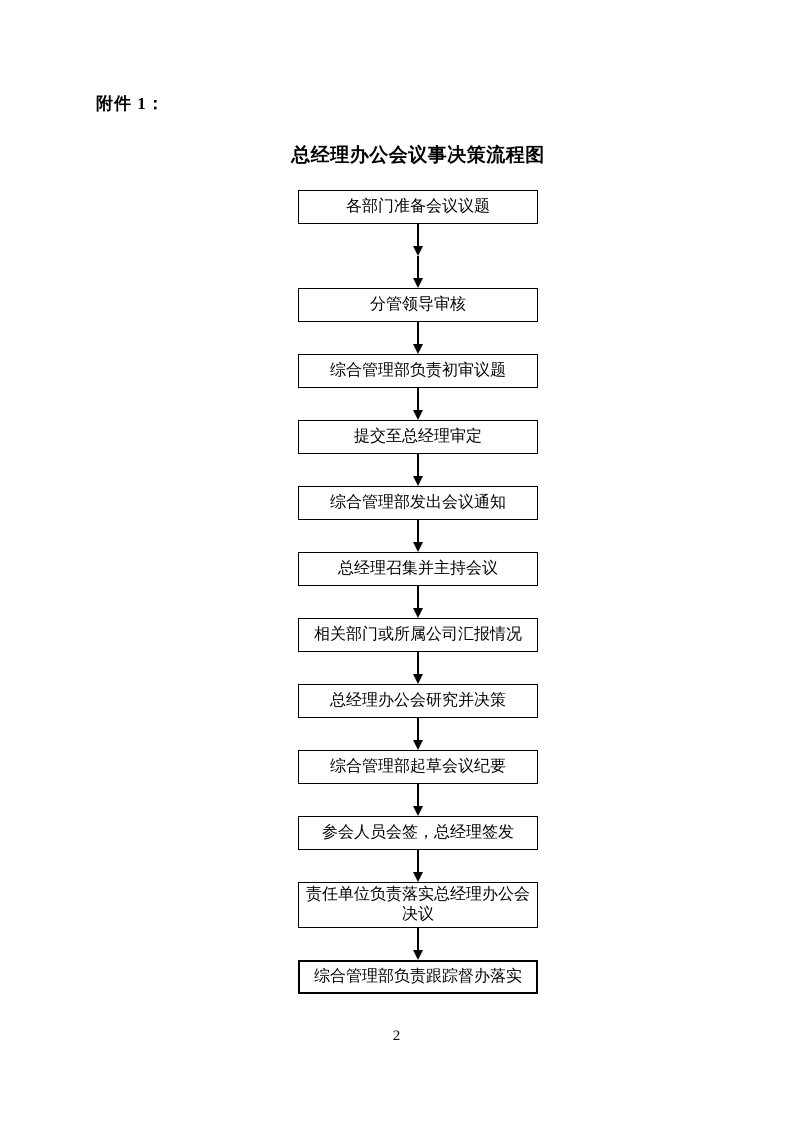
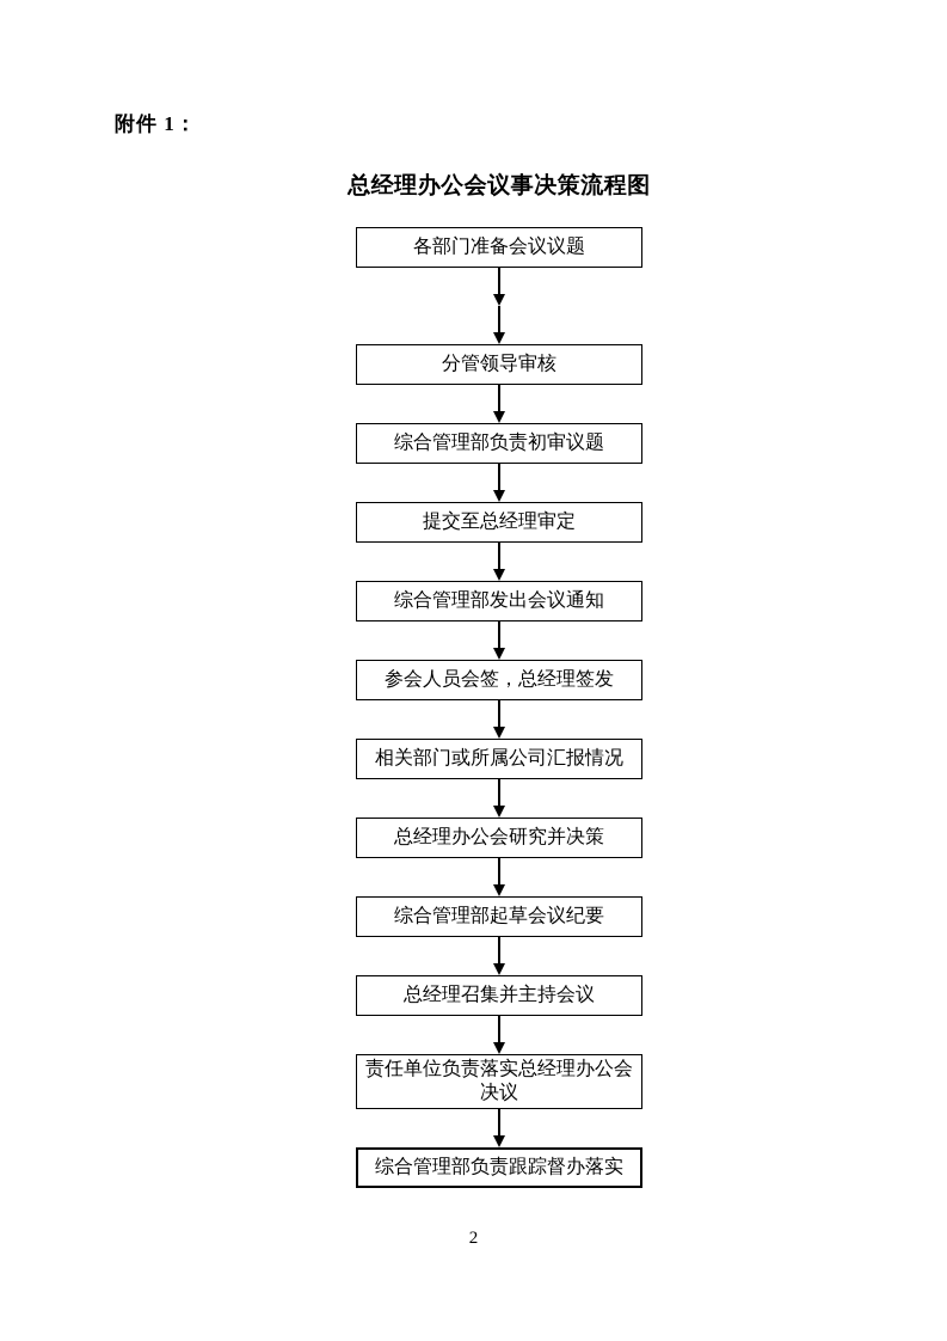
  附件 1：
  总经理办公会议事决策流程图
  各部门准备会议议题
  分管领导审核
  综合管理部负责初审议题
  提交至总经理审定
  综合管理部发出会议通知
- 总经理召集并主持会议
+ 参会人员会签，总经理签发
  相关部门或所属公司汇报情况
  总经理办公会研究并决策
  综合管理部起草会议纪要
- 参会人员会签，总经理签发
+ 总经理召集并主持会议
  责任单位负责落实总经理办公会决议
  综合管理部负责跟踪督办落实
  2
